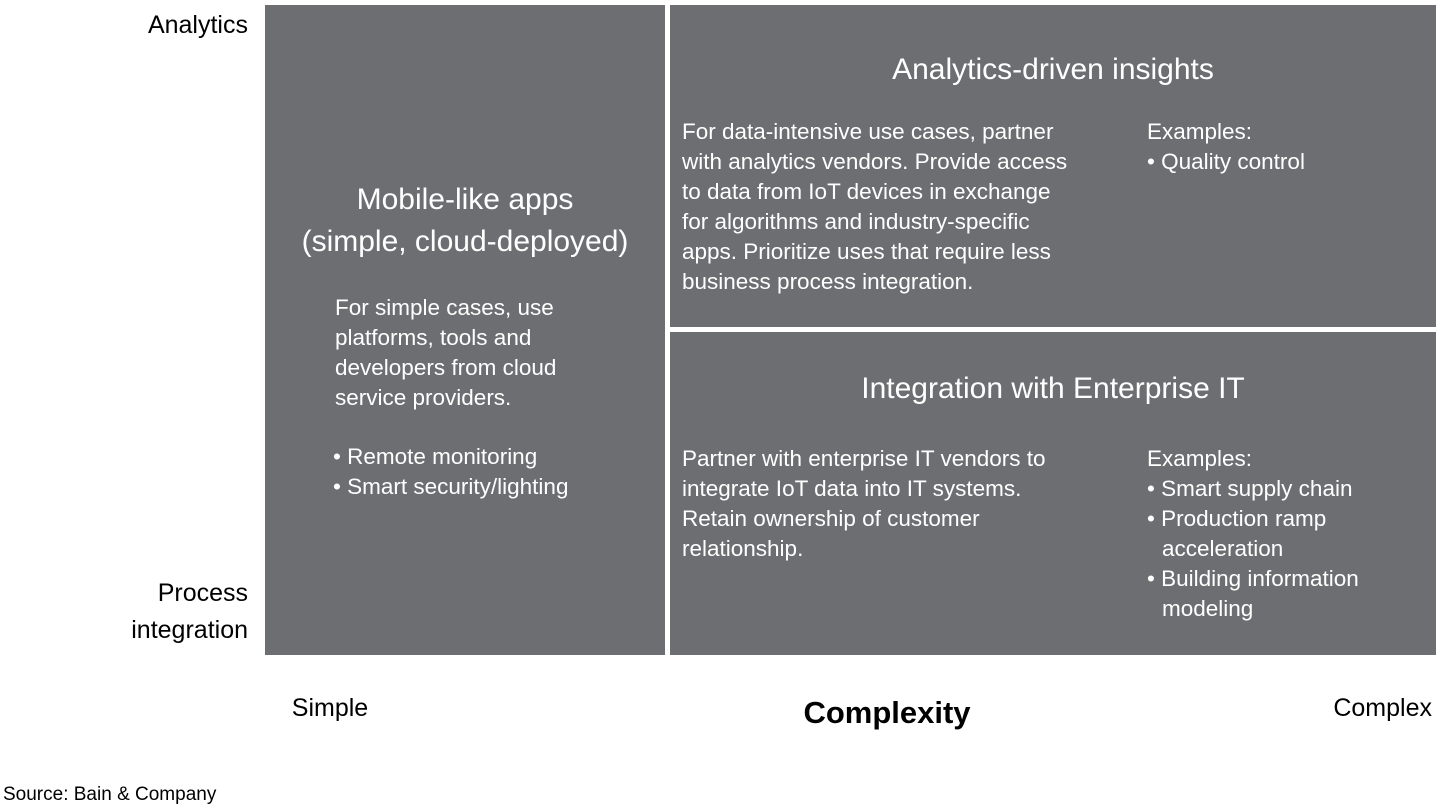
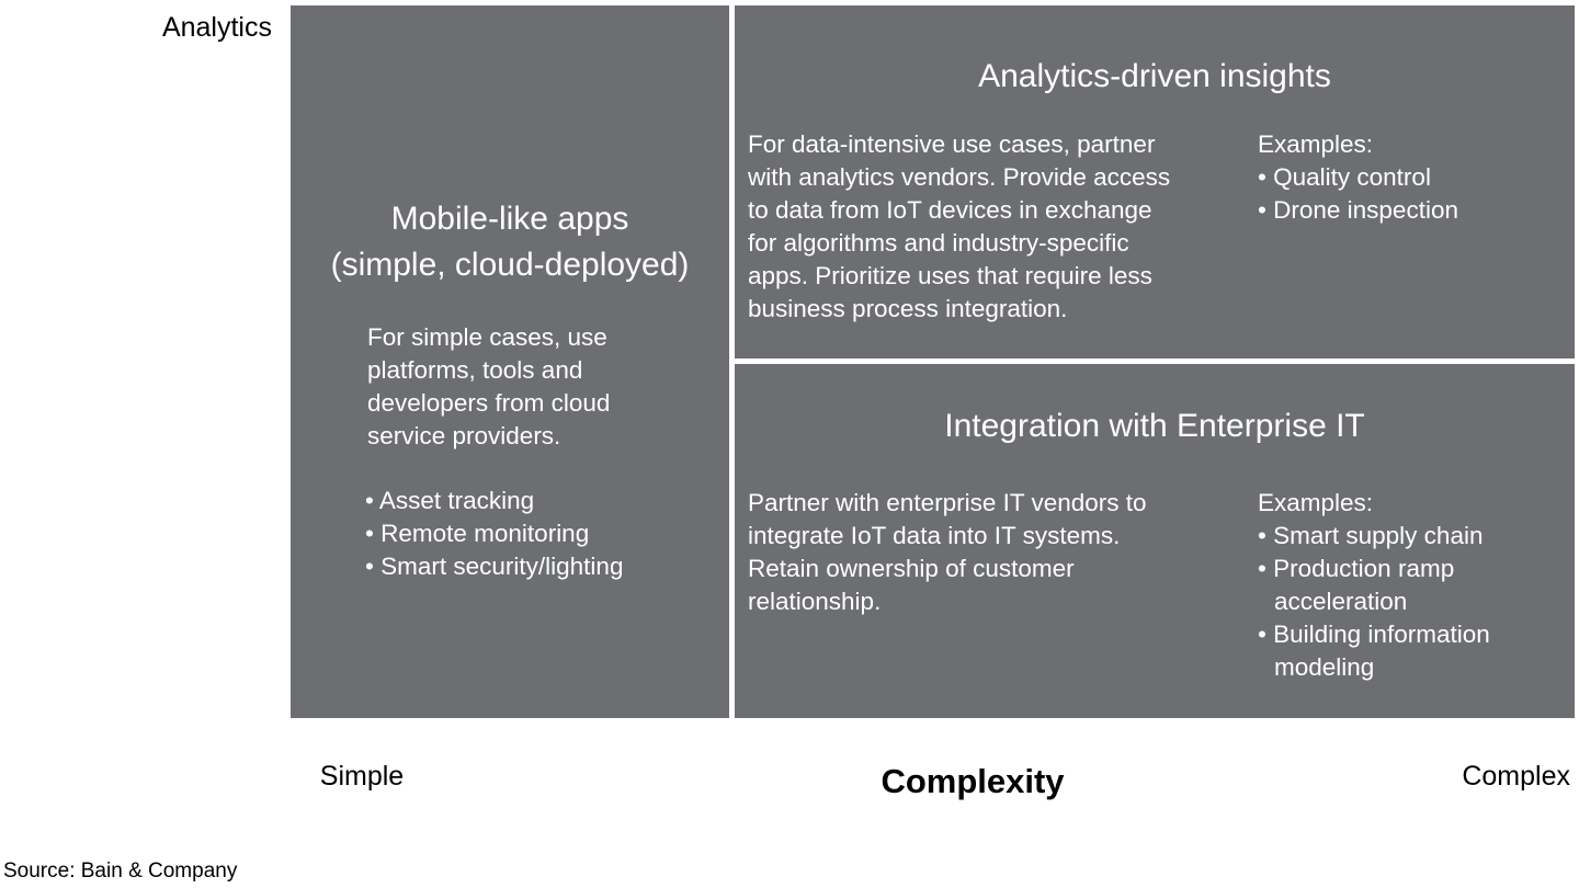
  Analytics
- Process
- integration
  Mobile-like apps
  (simple, cloud-deployed)
  For simple cases, use
  platforms, tools and
  developers from cloud
  service providers.
+ • Asset tracking
  • Remote monitoring
  • Smart security/lighting
  Analytics-driven insights
  For data-intensive use cases, partner
  with analytics vendors. Provide access
  to data from IoT devices in exchange
  for algorithms and industry-specific
  apps. Prioritize uses that require less
  business process integration.
  Examples:
  • Quality control
+ • Drone inspection
  Integration with Enterprise IT
  Partner with enterprise IT vendors to
  integrate IoT data into IT systems.
  Retain ownership of customer
  relationship.
  Examples:
  • Smart supply chain
  • Production ramp
  acceleration
  • Building information
  modeling
  Simple
  Complexity
  Complex
  Source: Bain & Company
